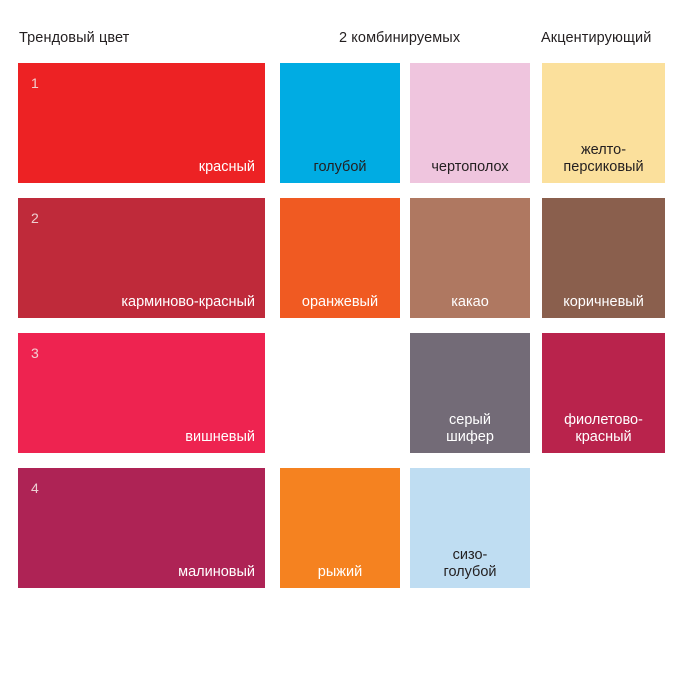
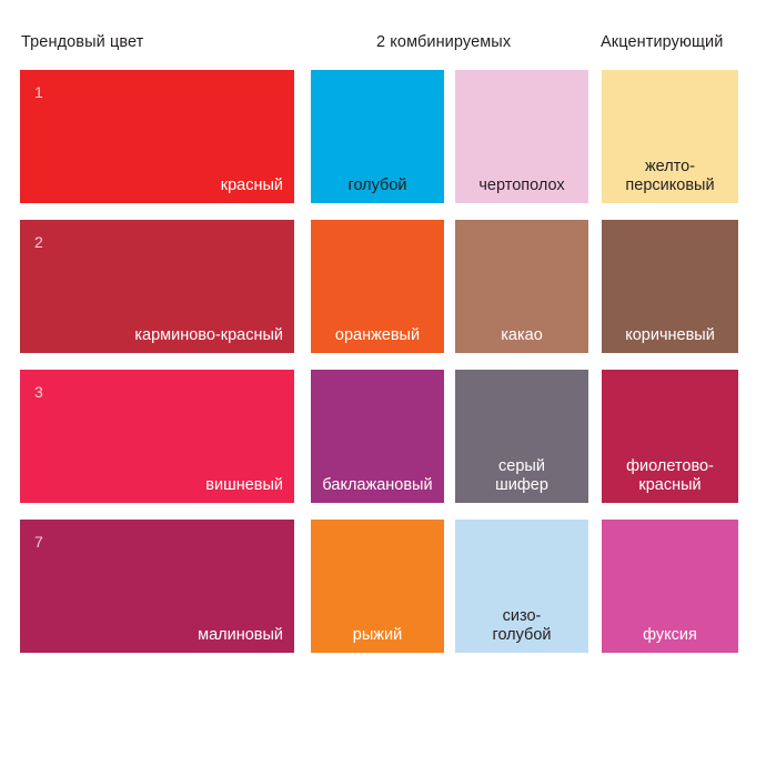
  Трендовый цвет
  2 комбинируемых
  Акцентирующий
  1
  красный
  голубой
  чертополох
  желто-
  персиковый
  2
  карминово-красный
  оранжевый
  какао
  коричневый
  3
  вишневый
+ баклажановый
  серый
  шифер
  фиолетово-
  красный
- 4
+ 7
  малиновый
  рыжий
  сизо-
  голубой
+ фуксия
